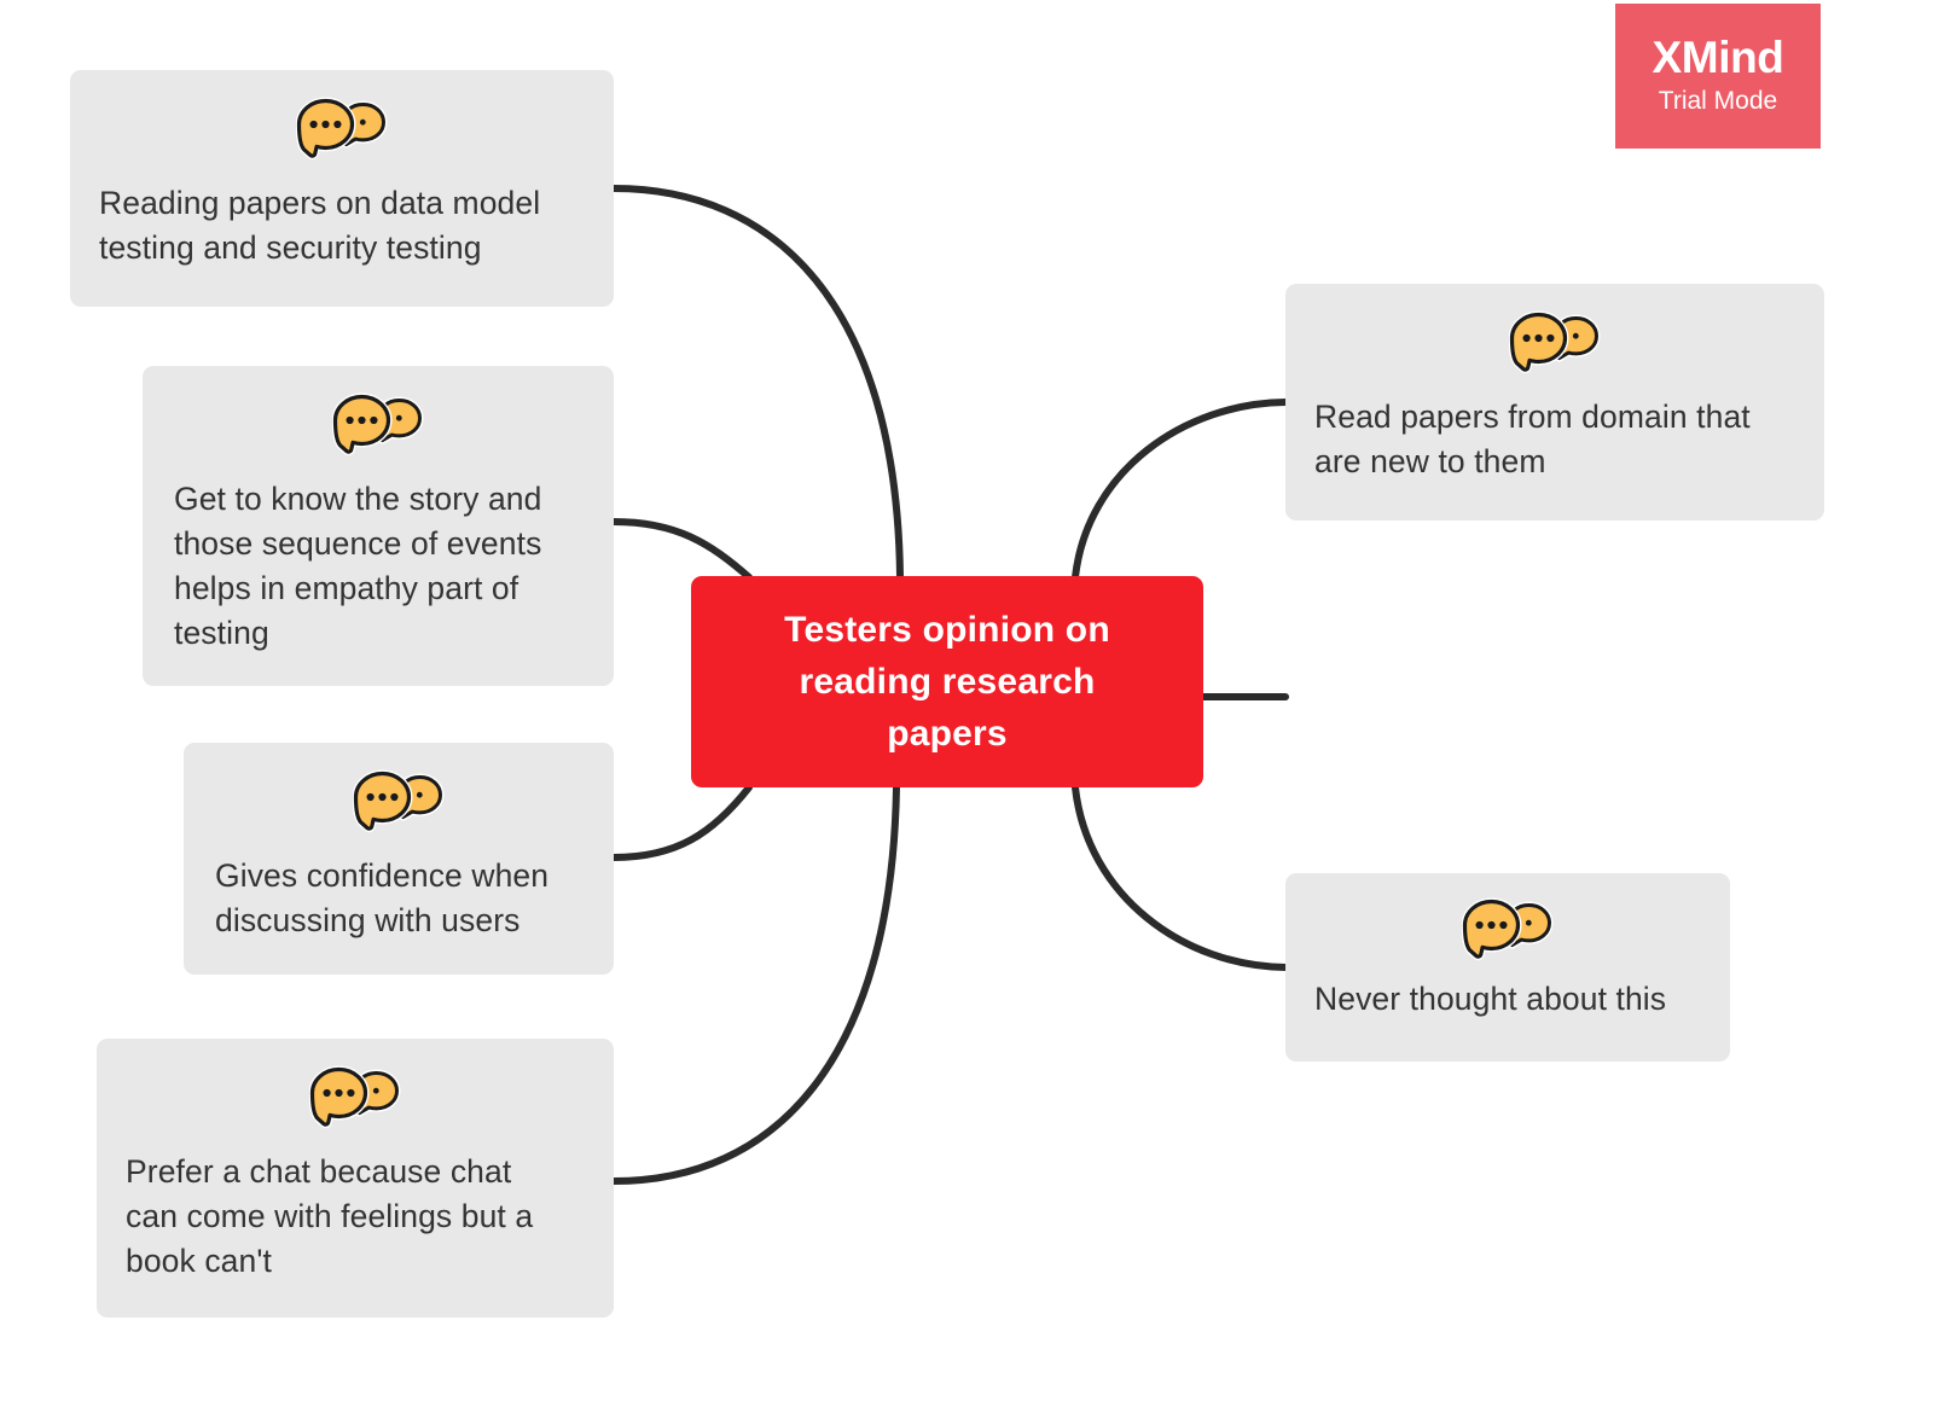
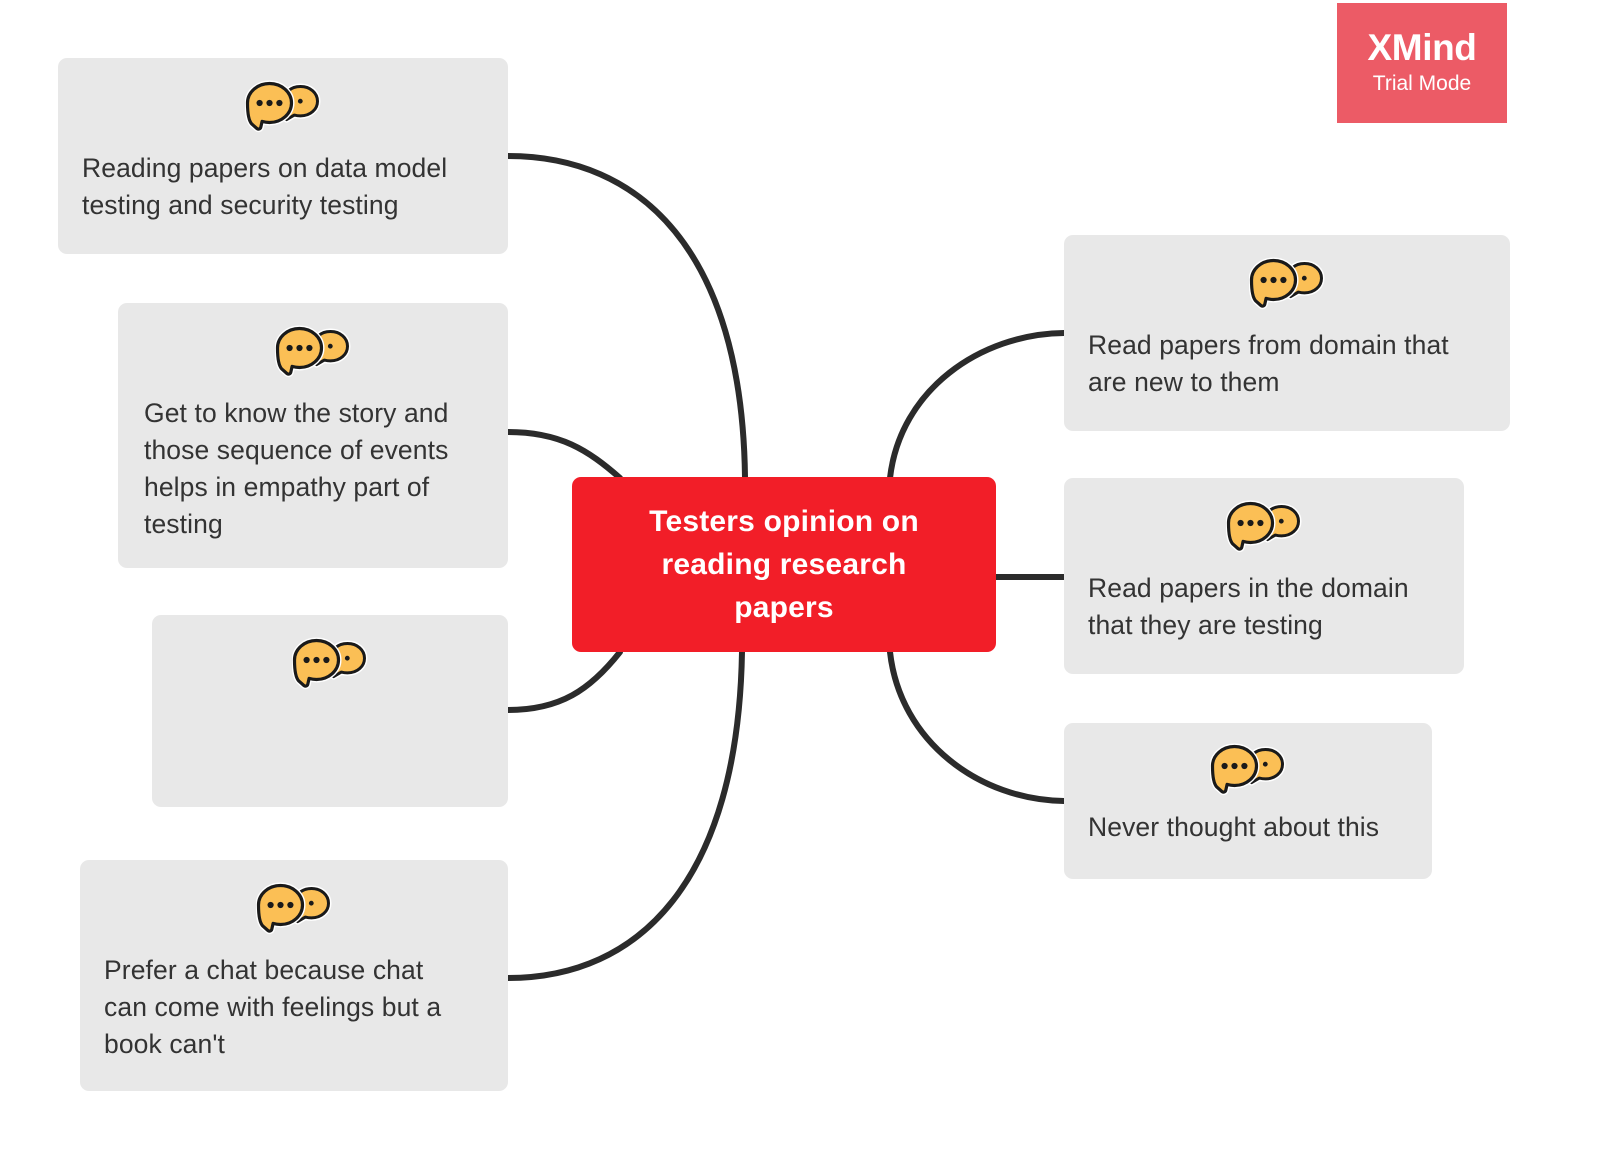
  Reading papers on data model
  testing and security testing
  Get to know the story and
  those sequence of events
  helps in empathy part of
  testing
- Gives confidence when
- discussing with users
  Prefer a chat because chat
  can come with feelings but a
  book can't
  Testers opinion on
  reading research
  papers
  Read papers from domain that
  are new to them
+ Read papers in the domain
+ that they are testing
  Never thought about this
  XMind
  Trial Mode
